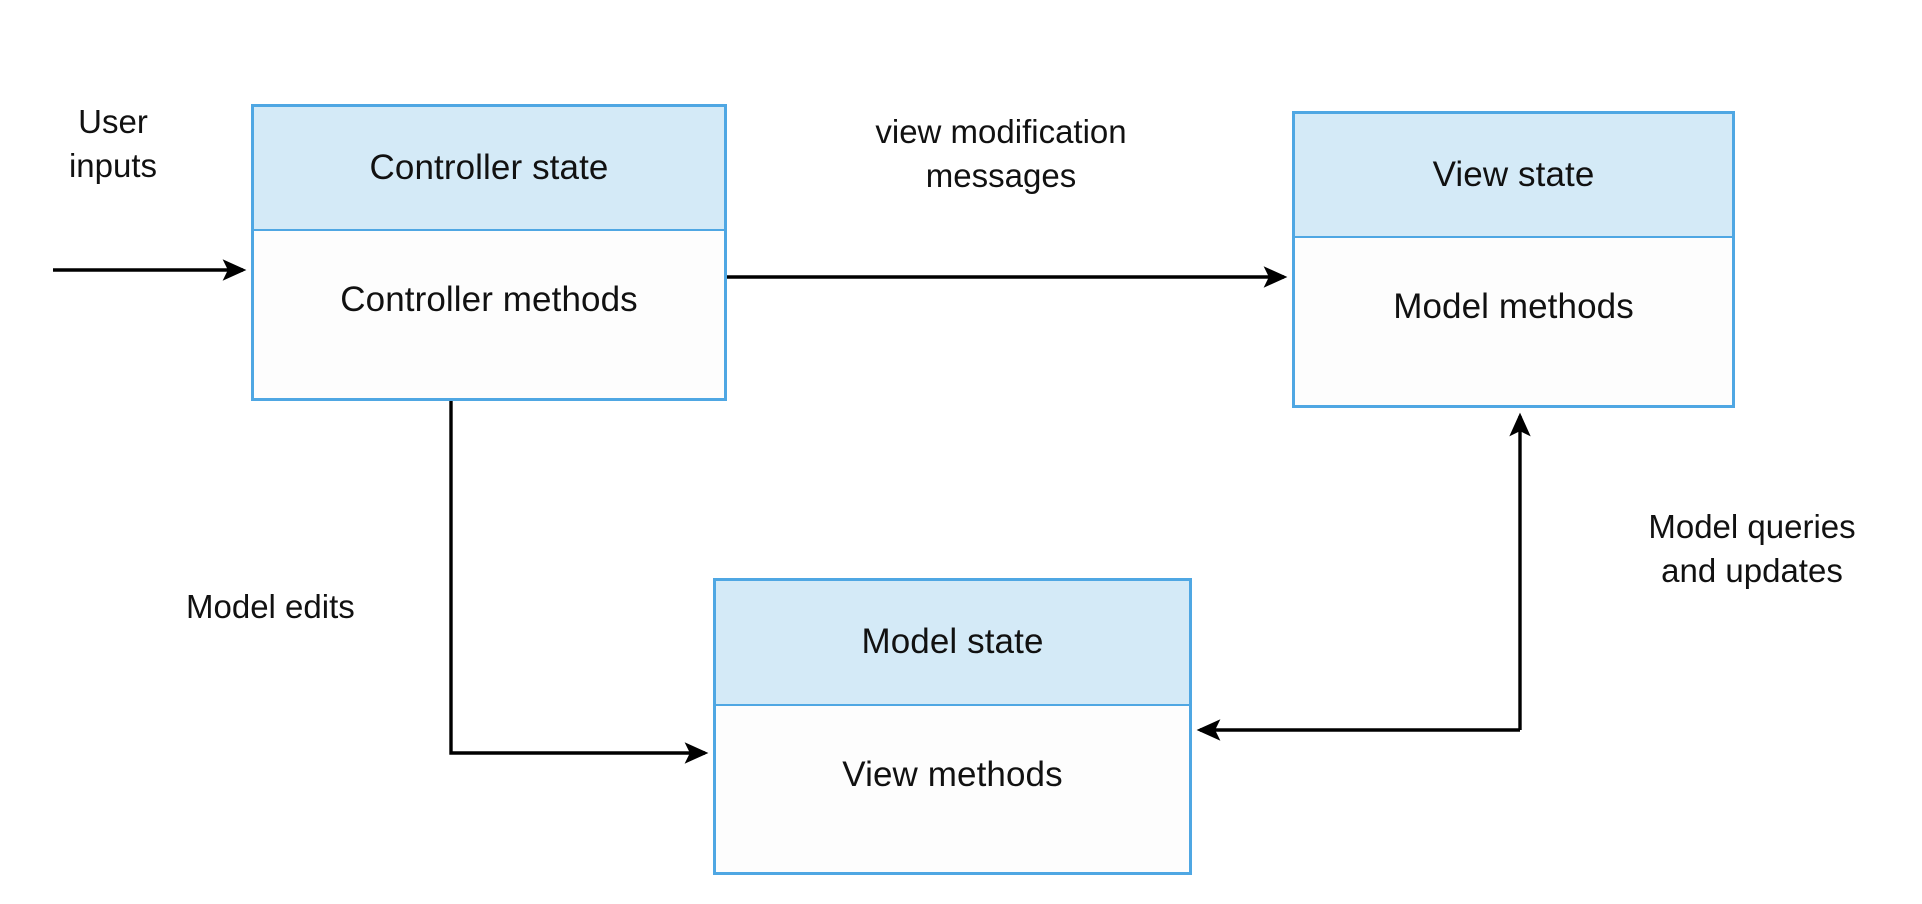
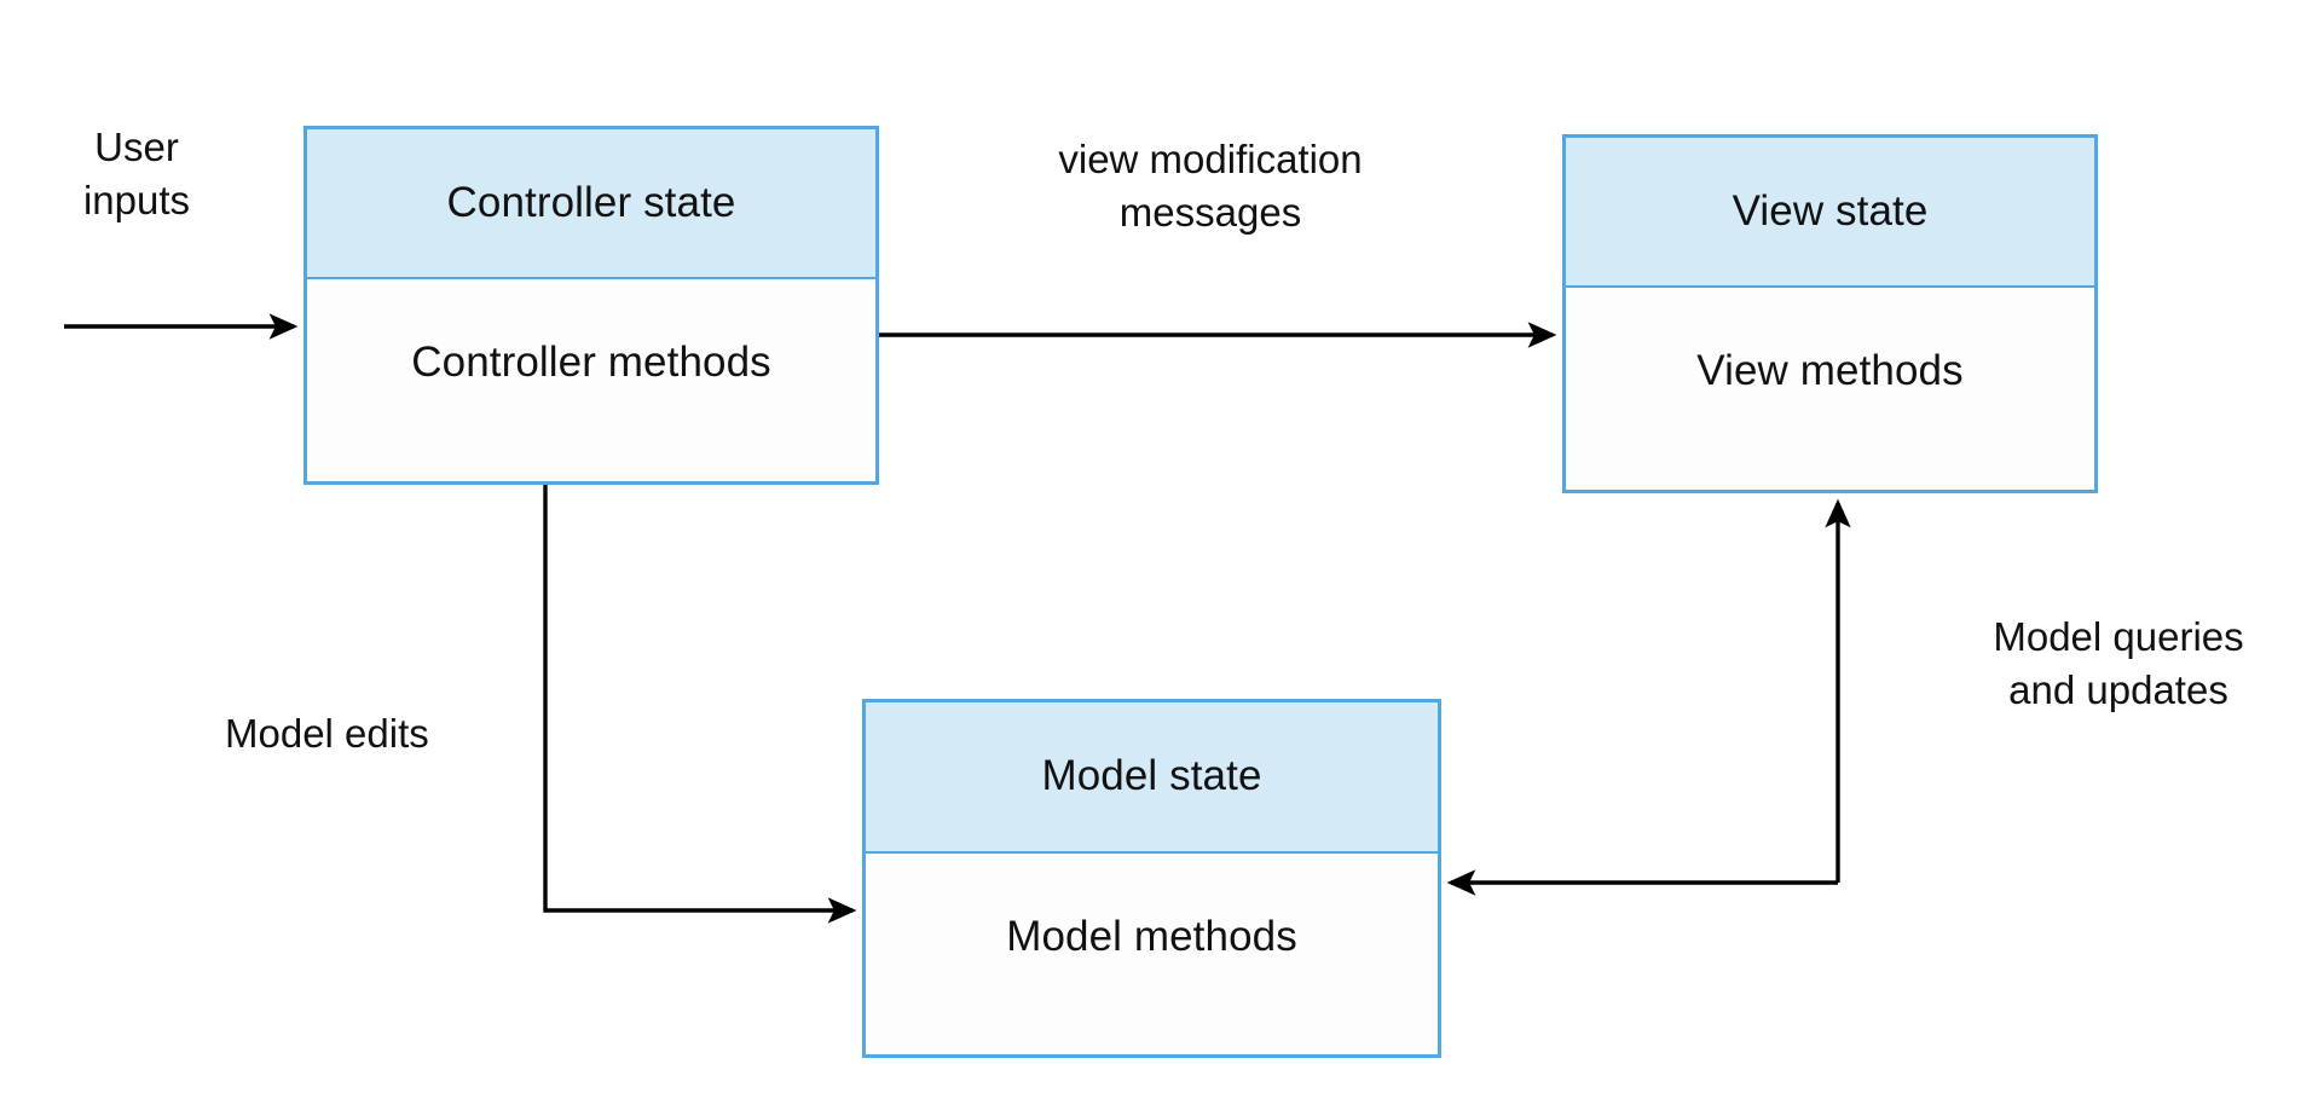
  Controller state
  Controller methods
  View state
- Model methods
+ View methods
  Model state
- View methods
+ Model methods
  User
  inputs
  view modification
  messages
  Model edits
  Model queries
  and updates
